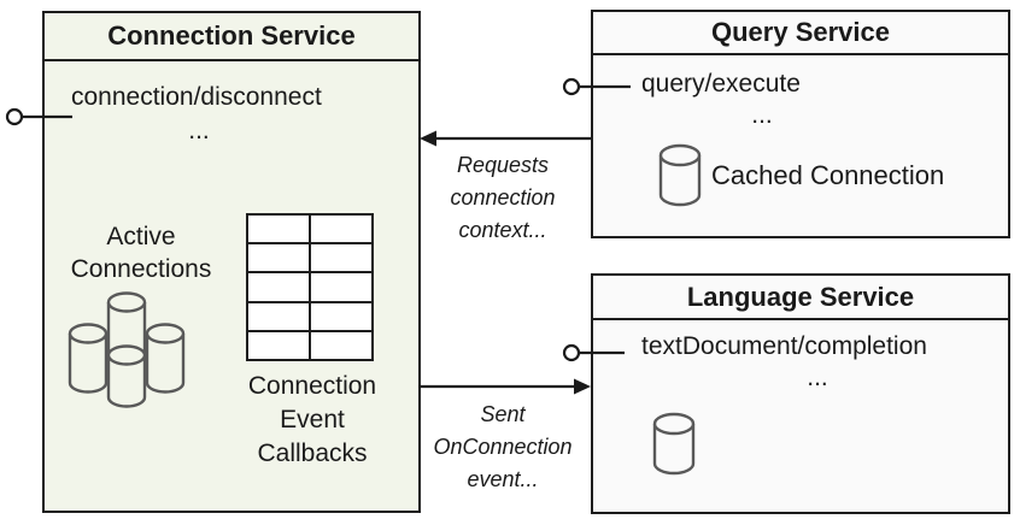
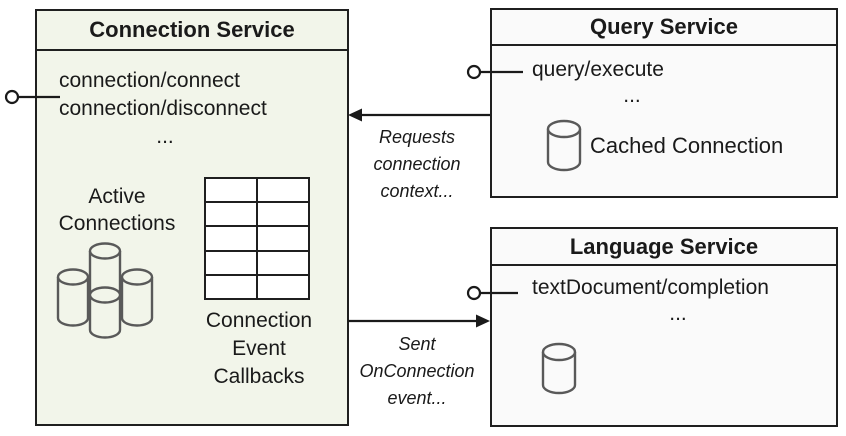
  Connection Service
+ connection/connect
  connection/disconnect
  ...
  Active Connections
  Connection Event Callbacks
  Query Service
  query/execute
  ...
  Cached Connection
  Language Service
  textDocument/completion
  ...
  Requests connection context...
  Sent OnConnection event...
